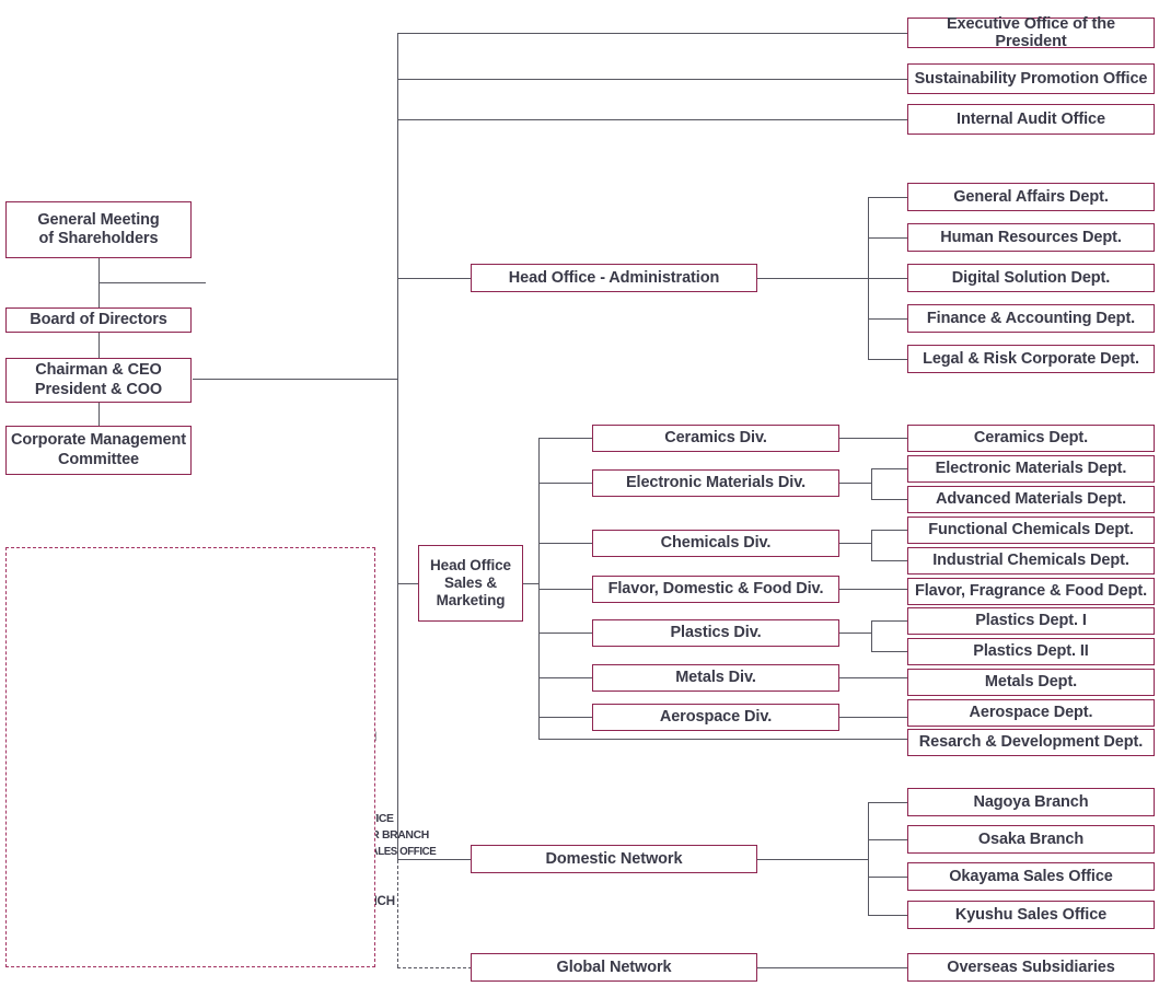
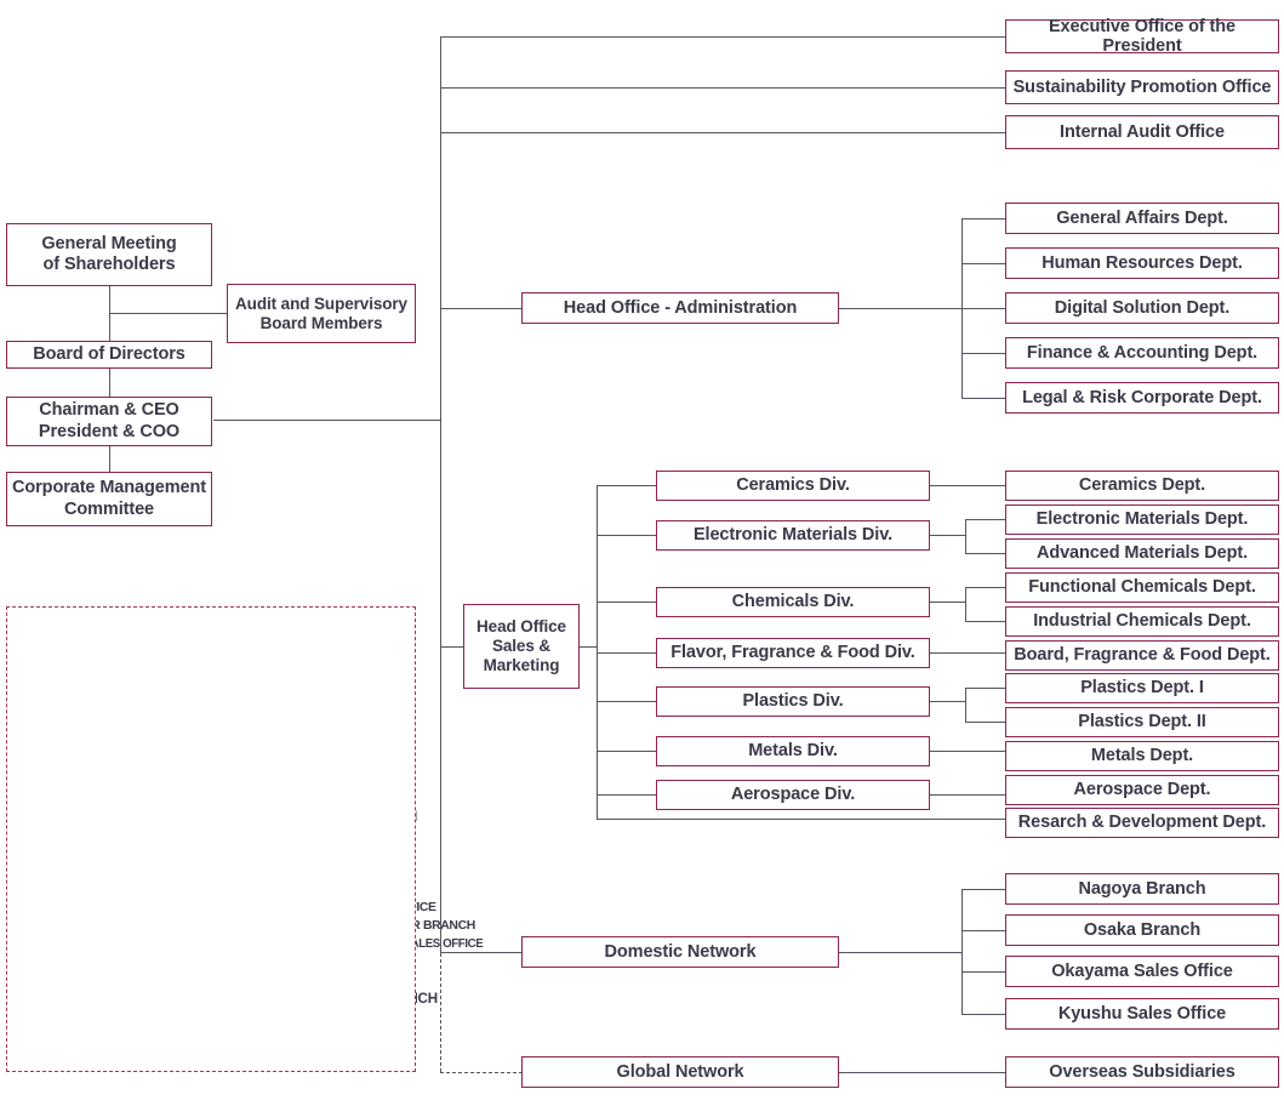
  Executive Office of the President
  Sustainability Promotion Office
  Internal Audit Office
  General Meeting
  of Shareholders
+ Audit and Supervisory
+ Board Members
  Board of Directors
  Chairman & CEO
  President & COO
  Corporate Management
  Committee
  Head Office - Administration
  General Affairs Dept.
  Human Resources Dept.
  Digital Solution Dept.
  Finance & Accounting Dept.
  Legal & Risk Corporate Dept.
  Head Office
  Sales &
  Marketing
  Ceramics Div.
  Electronic Materials Div.
  Chemicals Div.
- Flavor, Domestic & Food Div.
+ Flavor, Fragrance & Food Div.
  Plastics Div.
  Metals Div.
  Aerospace Div.
  Ceramics Dept.
  Electronic Materials Dept.
  Advanced Materials Dept.
  Functional Chemicals Dept.
  Industrial Chemicals Dept.
- Flavor, Fragrance & Food Dept.
+ Board, Fragrance & Food Dept.
  Plastics Dept. I
  Plastics Dept. II
  Metals Dept.
  Aerospace Dept.
  Resarch & Development Dept.
  Domestic Network
  Nagoya Branch
  Osaka Branch
  Okayama Sales Office
  Kyushu Sales Office
  Global Network
  Overseas Subsidiaries
